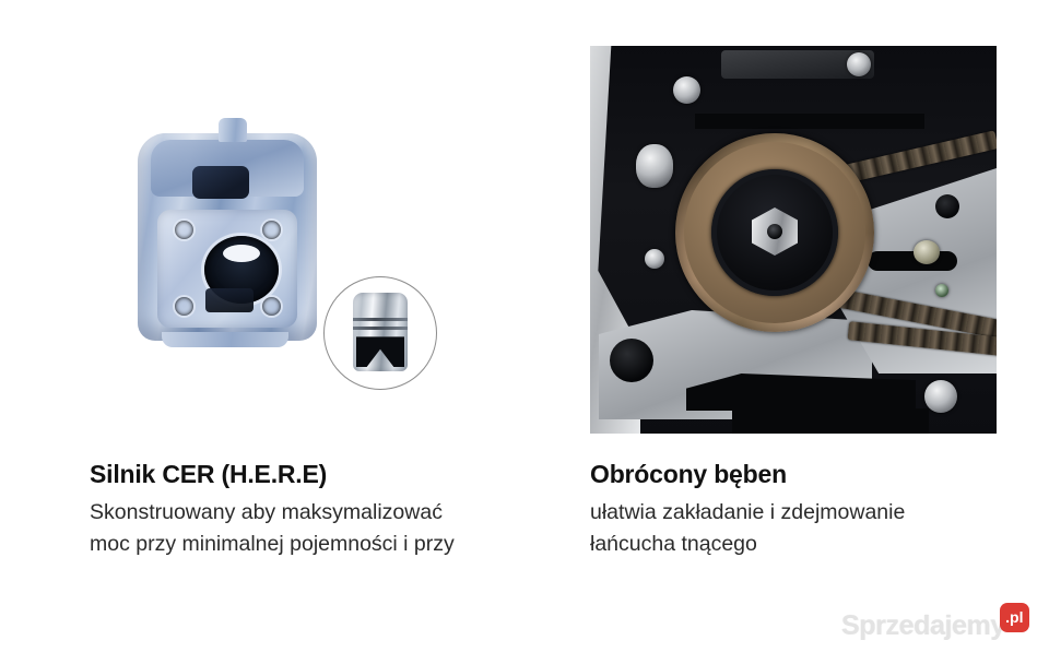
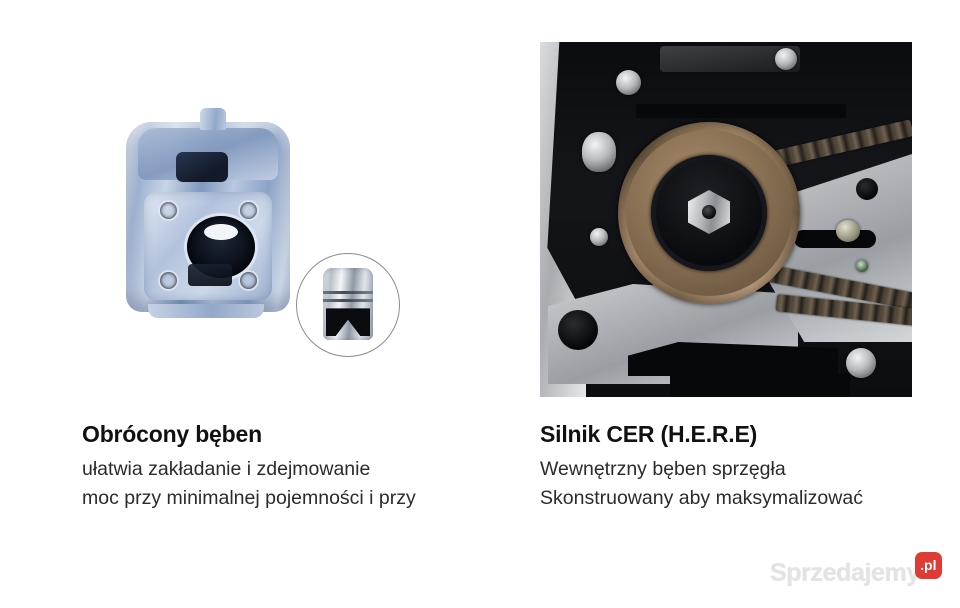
- Silnik CER (H.E.R.E)
+ Obrócony bęben
- Skonstruowany aby maksymalizować
+ ułatwia zakładanie i zdejmowanie
  moc przy minimalnej pojemności i przy
- Obrócony bęben
+ Silnik CER (H.E.R.E)
+ Wewnętrzny bęben sprzęgła
- ułatwia zakładanie i zdejmowanie
+ Skonstruowany aby maksymalizować
- łańcucha tnącego
  Sprzedajemy
  .pl
